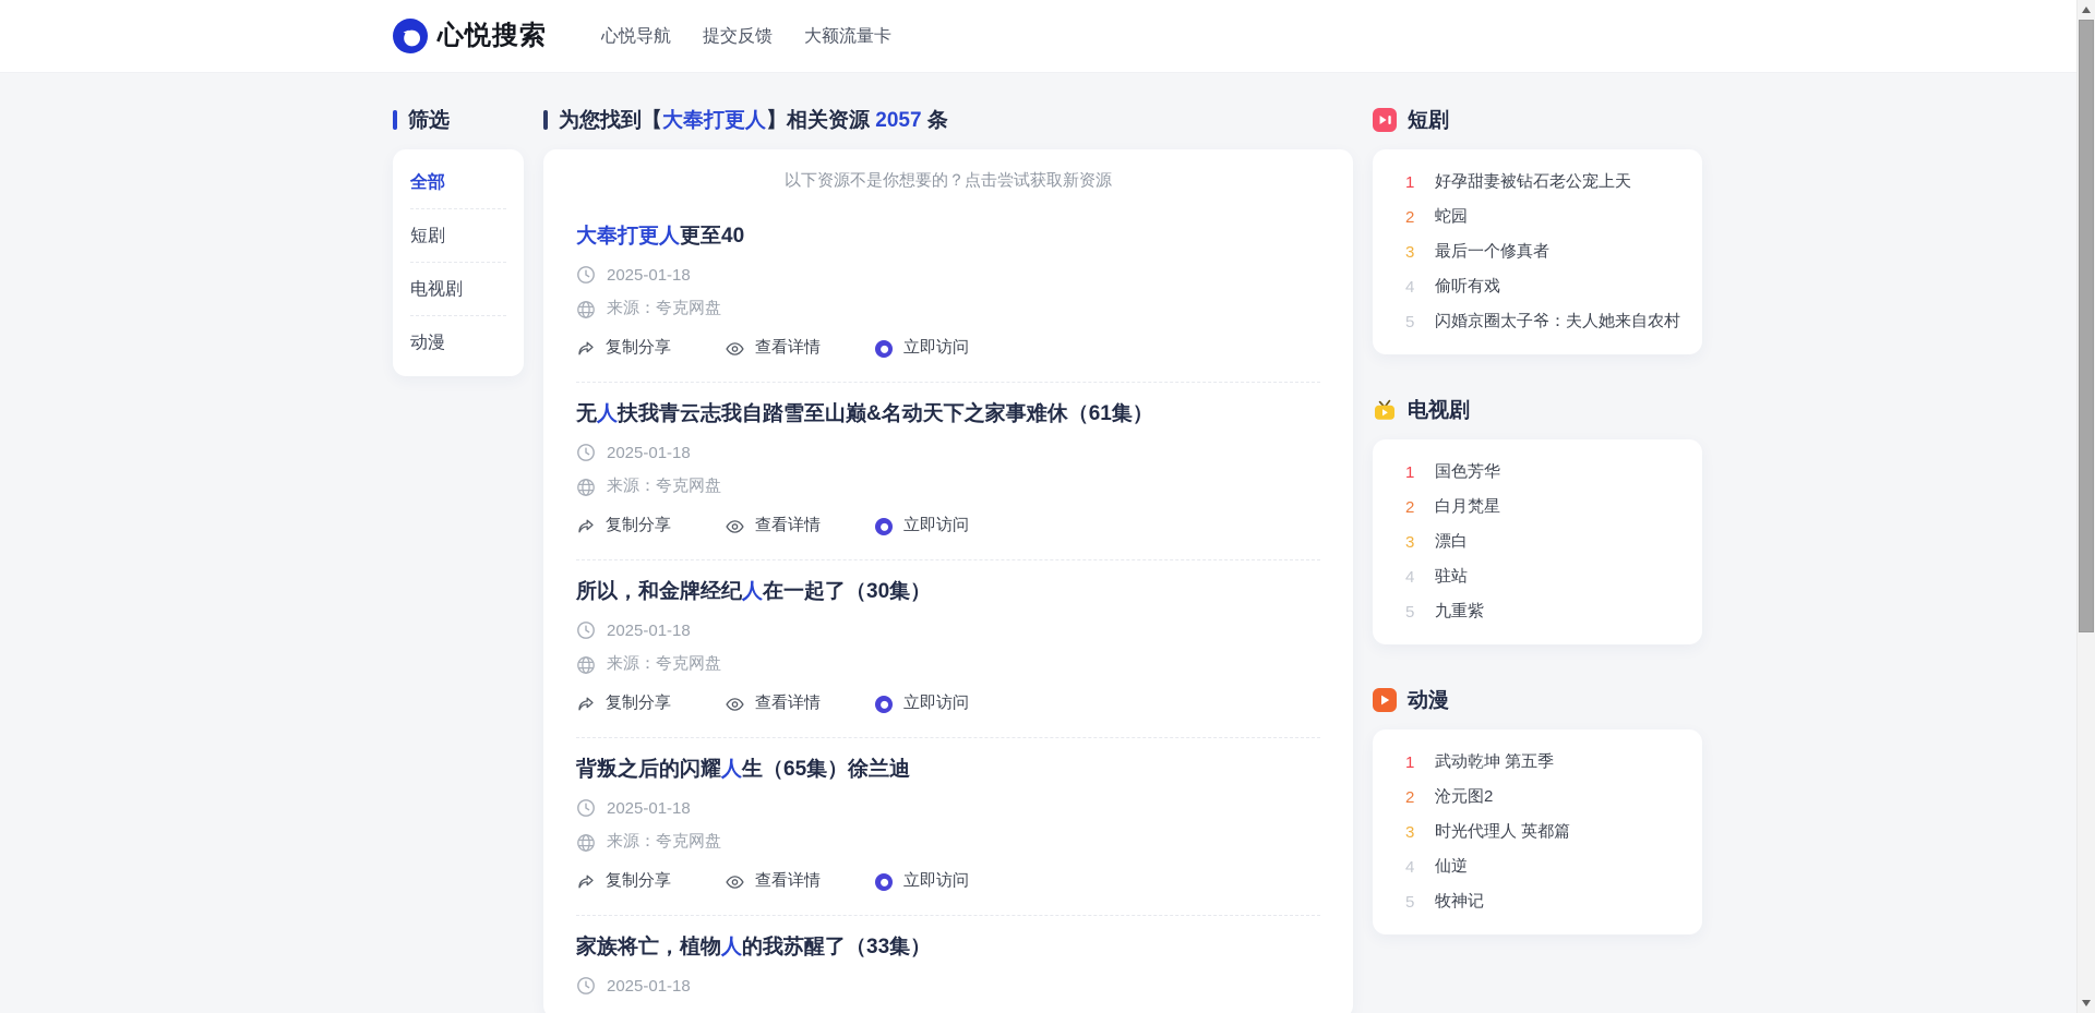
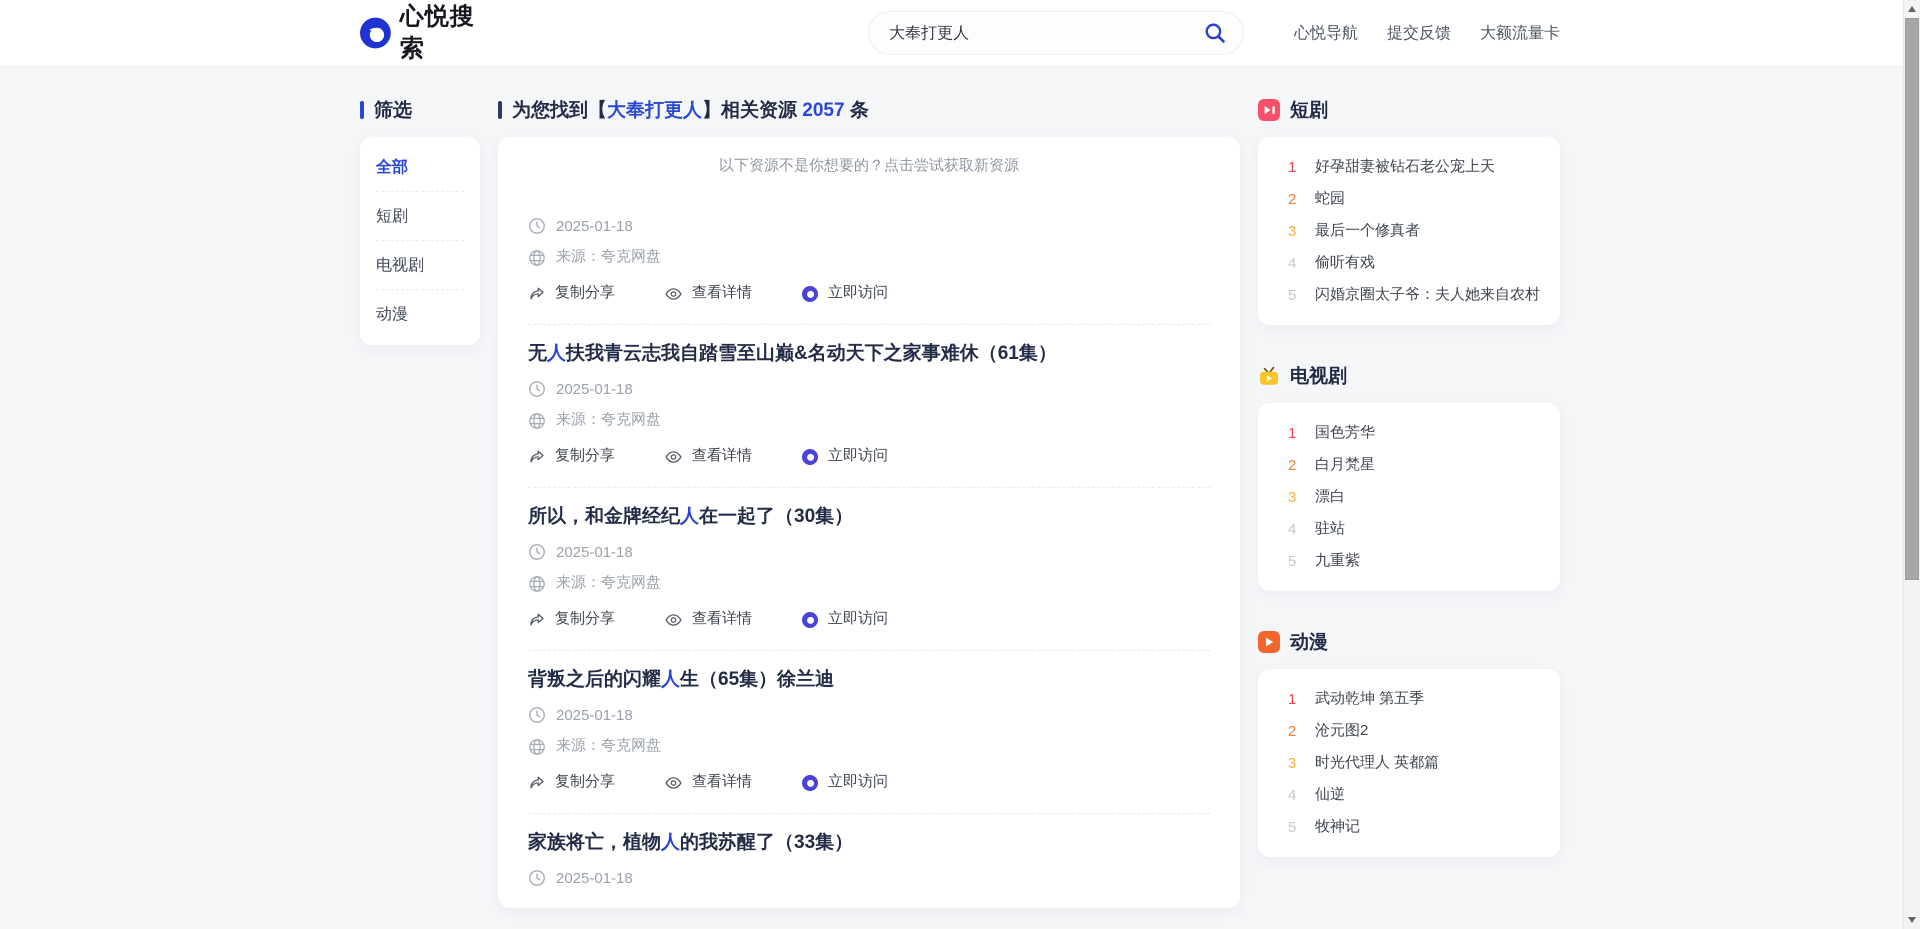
  心悦搜索
+ 大奉打更人
  心悦导航
  提交反馈
  大额流量卡
  筛选
  全部
  短剧
  电视剧
  动漫
  为您找到【大奉打更人】相关资源 2057 条
  以下资源不是你想要的？点击尝试获取新资源
- 大奉打更人更至40
  2025-01-18
  来源：夸克网盘
  复制分享
  查看详情
  立即访问
  无人扶我青云志我自踏雪至山巅&名动天下之家事难休（61集）
  2025-01-18
  来源：夸克网盘
  复制分享
  查看详情
  立即访问
  所以，和金牌经纪人在一起了（30集）
  2025-01-18
  来源：夸克网盘
  复制分享
  查看详情
  立即访问
  背叛之后的闪耀人生（65集）徐兰迪
  2025-01-18
  来源：夸克网盘
  复制分享
  查看详情
  立即访问
  家族将亡，植物人的我苏醒了（33集）
  2025-01-18
  短剧
  1
  好孕甜妻被钻石老公宠上天
  2
  蛇园
  3
  最后一个修真者
  4
  偷听有戏
  5
  闪婚京圈太子爷：夫人她来自农村
  电视剧
  1
  国色芳华
  2
  白月梵星
  3
  漂白
  4
  驻站
  5
  九重紫
  动漫
  1
  武动乾坤 第五季
  2
  沧元图2
  3
  时光代理人 英都篇
  4
  仙逆
  5
  牧神记
